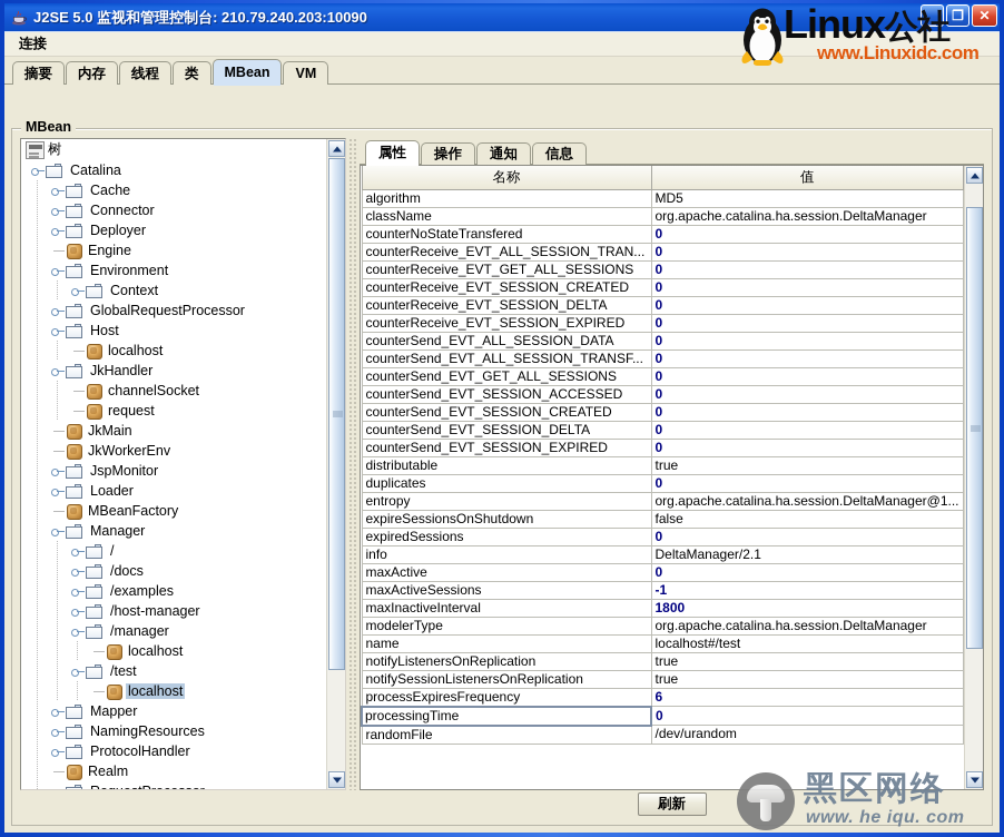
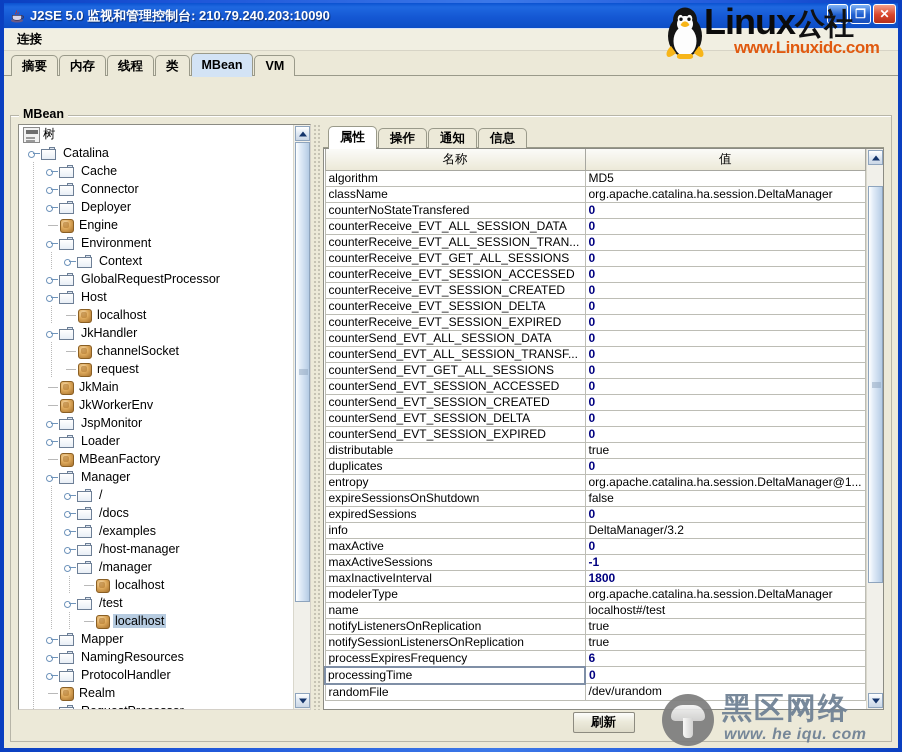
  J2SE 5.0 监视和管理控制台: 210.79.240.203:10090
  _
  ❐
  ✕
  连接
  摘要
  内存
  线程
  类
  MBean
  VM
  MBean
  树
  Catalina
  Cache
  Connector
  Deployer
  Engine
  Environment
  Context
  GlobalRequestProcessor
  Host
  localhost
  JkHandler
  channelSocket
  request
  JkMain
  JkWorkerEnv
  JspMonitor
  Loader
  MBeanFactory
  Manager
  /
  /docs
  /examples
  /host-manager
  /manager
  localhost
  /test
  localhost
  Mapper
  NamingResources
  ProtocolHandler
  Realm
  属性
  操作
  通知
  信息
  名称	值
  algorithm	MD5
  className	org.apache.catalina.ha.session.DeltaManager
  counterNoStateTransfered	0
+ counterReceive_EVT_ALL_SESSION_DATA	0
  counterReceive_EVT_ALL_SESSION_TRAN...	0
  counterReceive_EVT_GET_ALL_SESSIONS	0
+ counterReceive_EVT_SESSION_ACCESSED	0
  counterReceive_EVT_SESSION_CREATED	0
  counterReceive_EVT_SESSION_DELTA	0
  counterReceive_EVT_SESSION_EXPIRED	0
  counterSend_EVT_ALL_SESSION_DATA	0
  counterSend_EVT_ALL_SESSION_TRANSF...	0
  counterSend_EVT_GET_ALL_SESSIONS	0
  counterSend_EVT_SESSION_ACCESSED	0
  counterSend_EVT_SESSION_CREATED	0
  counterSend_EVT_SESSION_DELTA	0
  counterSend_EVT_SESSION_EXPIRED	0
  distributable	true
  duplicates	0
  entropy	org.apache.catalina.ha.session.DeltaManager@1...
  expireSessionsOnShutdown	false
  expiredSessions	0
- info	DeltaManager/2.1
+ info	DeltaManager/3.2
  maxActive	0
  maxActiveSessions	-1
  maxInactiveInterval	1800
  modelerType	org.apache.catalina.ha.session.DeltaManager
  name	localhost#/test
  notifyListenersOnReplication	true
  notifySessionListenersOnReplication	true
  processExpiresFrequency	6
  processingTime	0
  randomFile	/dev/urandom
  刷新
  Linux公社
  www.Linuxidc.com
  黑区网络
  www. he iqu. com
